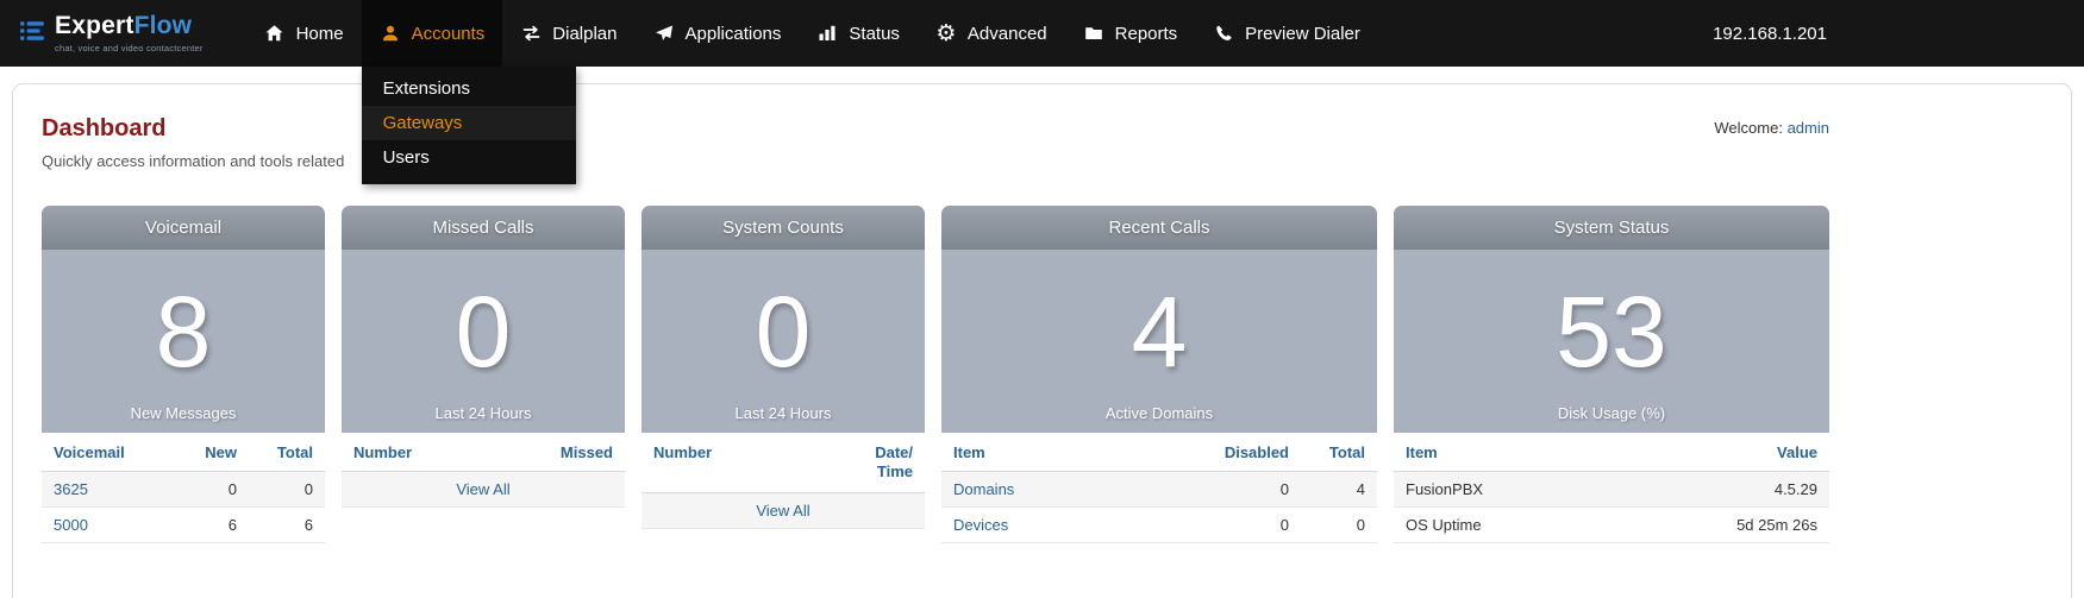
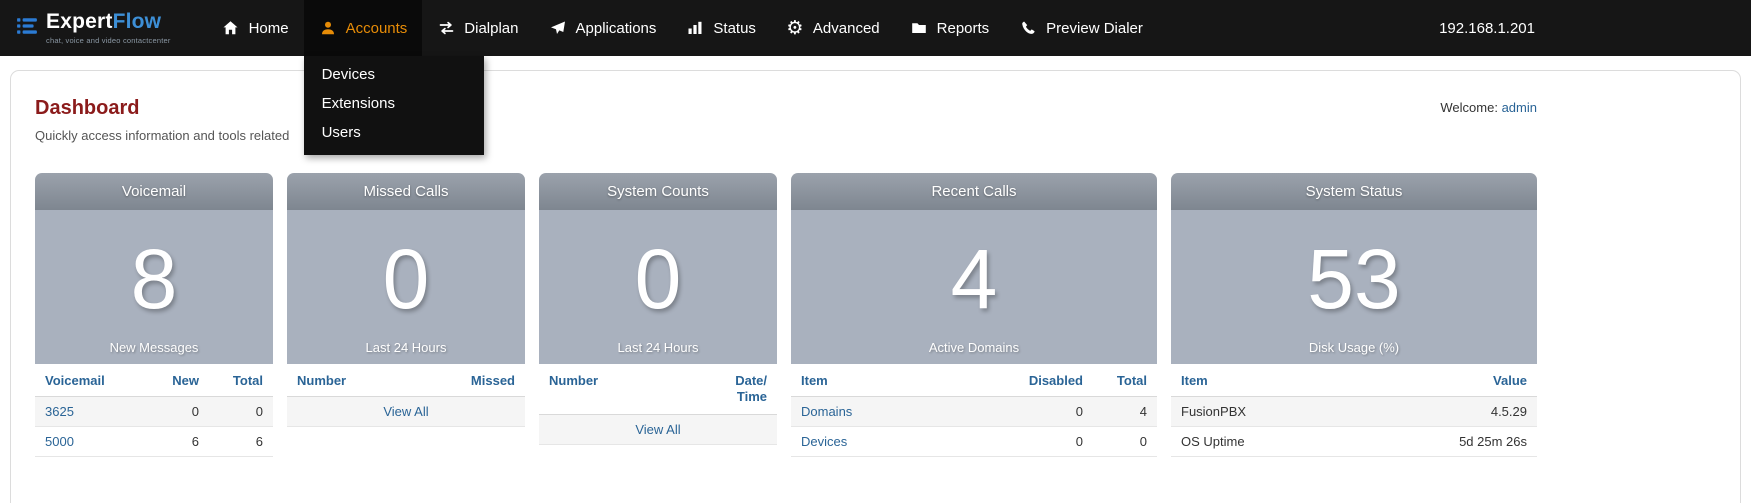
  ExpertFlow
  chat, voice and video contactcenter
  Home
  Accounts
+ Devices
  Extensions
- Gateways
  Users
  Dialplan
  Applications
  Status
  ⚙
  Advanced
  Reports
  Preview Dialer
  192.168.1.201
  Dashboard
  Quickly access information and tools related
  Welcome: admin
  Voicemail
  8
  New Messages
  Voicemail	New	Total
  3625	0	0
  5000	6	6
  Missed Calls
  0
  Last 24 Hours
  Number	Missed
  View All
  System Counts
  0
  Last 24 Hours
  Number	Date/Time
  View All
  Recent Calls
  4
  Active Domains
  Item	Disabled	Total
  Domains	0	4
  Devices	0	0
  System Status
  53
  Disk Usage (%)
  Item	Value
  FusionPBX	4.5.29
  OS Uptime	5d 25m 26s
